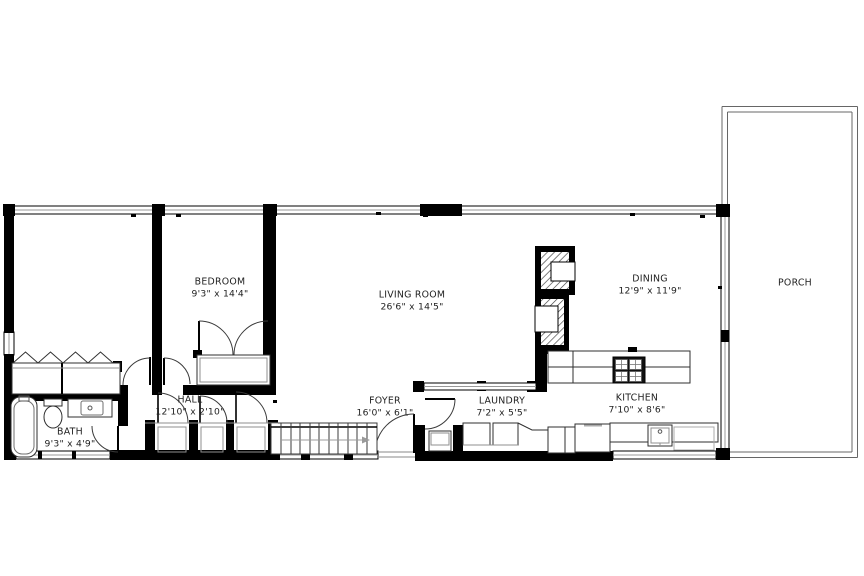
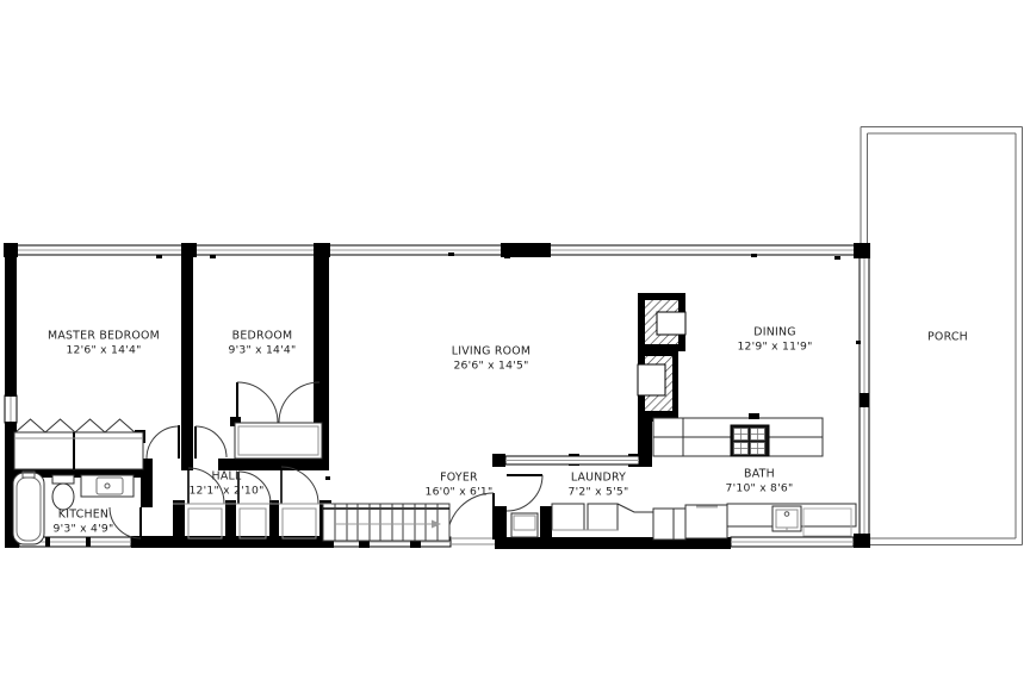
+ MASTER BEDROOM
+ 12'6" x 14'4"
  BEDROOM
  9'3" x 14'4"
  LIVING ROOM
  26'6" x 14'5"
  DINING
  12'9" x 11'9"
  PORCH
- BATH
+ KITCHEN
  9'3" x 4'9"
  HALL
- 12'10" x 2'10"
+ 12'1" x 2'10"
  FOYER
  16'0" x 6'1"
  LAUNDRY
  7'2" x 5'5"
- KITCHEN
+ BATH
  7'10" x 8'6"
